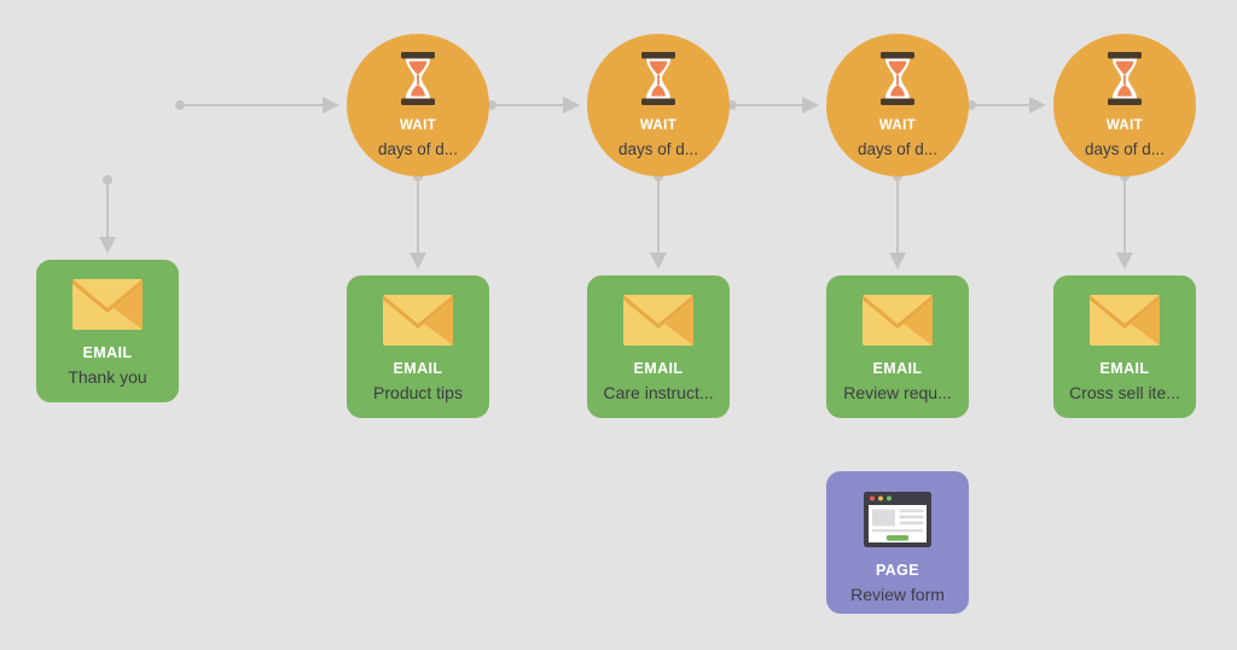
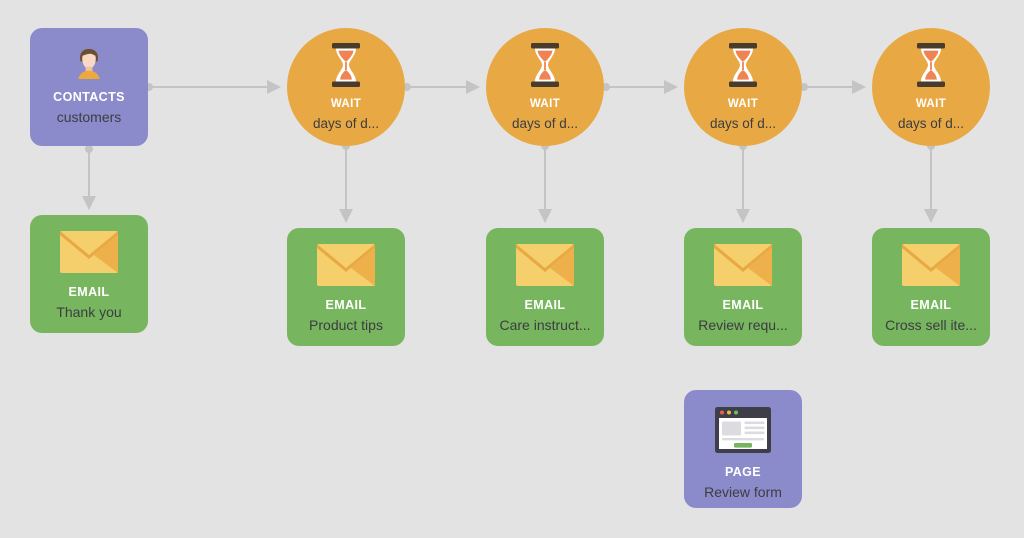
+ CONTACTS
+ customers
  EMAIL
  Thank you
  WAIT
  days of d...
  EMAIL
  Product tips
  WAIT
  days of d...
  EMAIL
  Care instruct...
  WAIT
  days of d...
  EMAIL
  Review requ...
  WAIT
  days of d...
  EMAIL
  Cross sell ite...
  PAGE
  Review form
